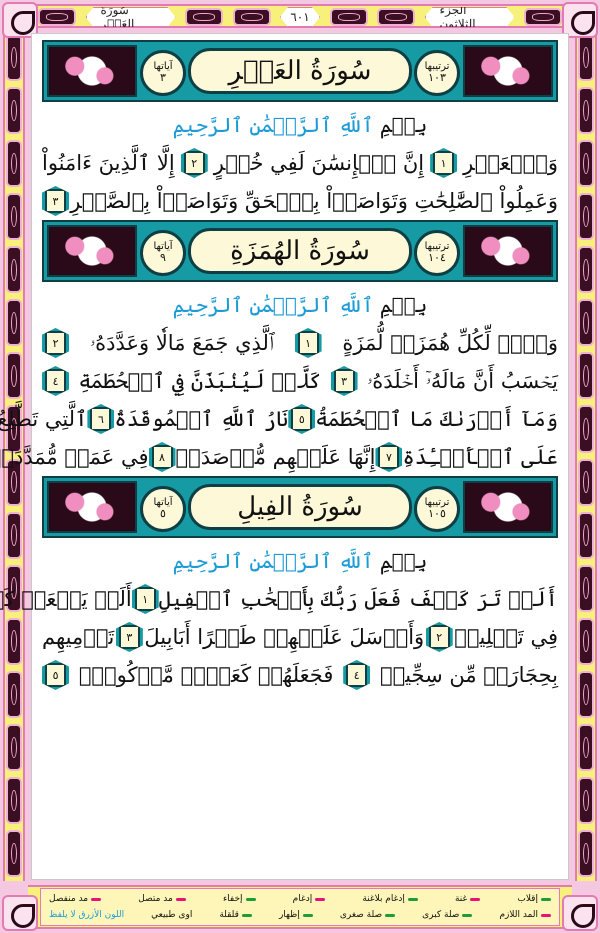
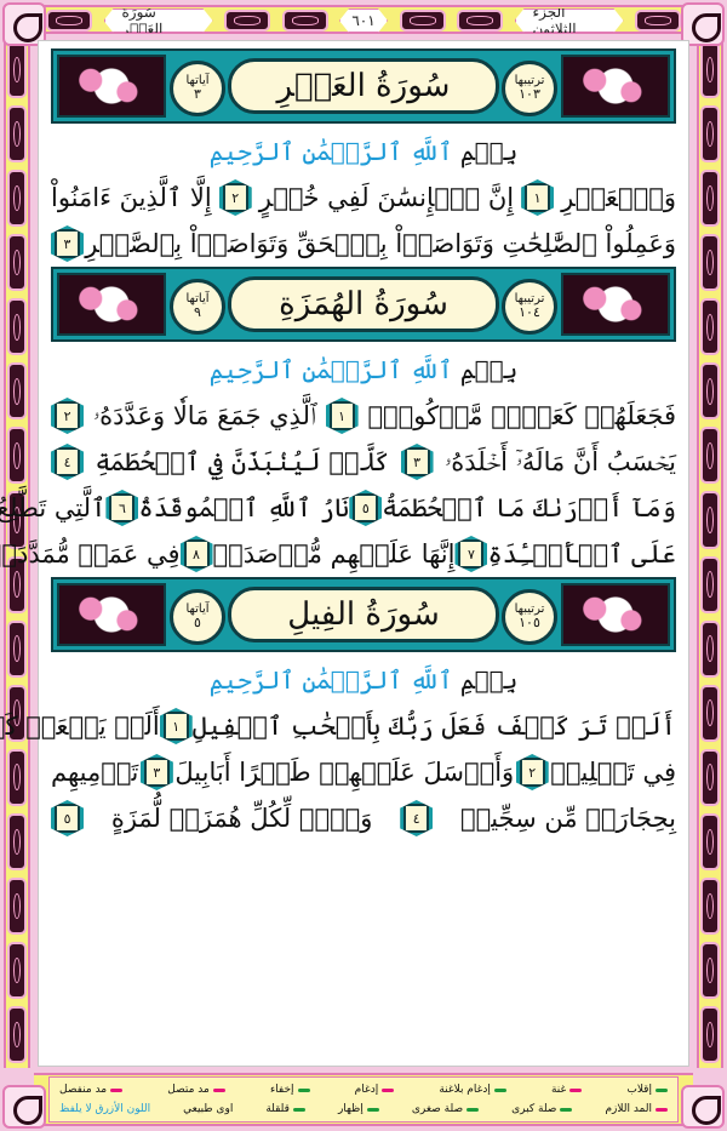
  سُورَةُ العَصۡرِ
  ٦٠١
  الجزء الثلاثون
  آياتها
  ٣
  ترتيبها
  ١٠٣
  سُورَةُ العَصۡرِ
  بِسۡمِ ٱللَّهِ ٱلرَّحۡمَٰنِ ٱلرَّحِيمِ
  وَٱلۡعَصۡرِ
  ١
  إِنَّ ٱلۡإِنسَٰنَ لَفِي خُسۡرٍ
  ٢
  إِلَّا ٱلَّذِينَ ءَامَنُواْ
  وَعَمِلُواْ ٱلصَّٰلِحَٰتِ وَتَوَاصَوۡاْ بِٱلۡحَقِّ وَتَوَاصَوۡاْ بِٱلصَّبۡرِ
  ٣
  آياتها
  ٩
  ترتيبها
  ١٠٤
  سُورَةُ الهُمَزَةِ
  بِسۡمِ ٱللَّهِ ٱلرَّحۡمَٰنِ ٱلرَّحِيمِ
- وَيۡلٞ لِّكُلِّ هُمَزَةٖ لُّمَزَةٍ
+ فَجَعَلَهُمۡ كَعَصۡفٖ مَّأۡكُولِۭ
  ١
  ٱلَّذِي جَمَعَ مَالٗا وَعَدَّدَهُۥ
  ٢
  يَحۡسَبُ أَنَّ مَالَهُۥٓ أَخۡلَدَهُۥ
  ٣
  كَلَّاۖ لَيُنۢبَذَنَّ فِ ٱلۡحُطَمَةِ
  ٤
  وَمَآ أَدۡرَىٰكَ مَا ٱلۡحُطَمَةُ
  ٥
  نَارُ ٱللَّهِ ٱلۡمُوقَدَةُ
  ٦
  ٱلَّتِي تَطَّلِعُ
  عَلَى ٱلۡأَفۡـِٔدَةِ
  ٧
  إِنَّهَا عَلَيۡهِم مُّؤۡصَدَةٞ
  ٨
  فِي عَمَدٖ مُّمَدَّدَ
  آياتها
  ٥
  ترتيبها
  ١٠٥
  سُورَةُ الفِيلِ
  بِسۡمِ ٱللَّهِ ٱلرَّحۡمَٰنِ ٱلرَّحِيمِ
  أَلَمۡ تَرَ كَيۡفَ فَعَلَ رَبُّكَ بِأَصۡحَٰبِ ٱلۡفِيلِ
  ١
  فِي تَضۡلِيلٖ
  ٢
  وَأَرۡسَلَ عَلَيۡهِمۡ طَيۡرًا أَبَابِيلَ
  ٣
  تَرۡمِيهِم
  بِحِجَارَةٖ مِّن سِجِّيلٖ
  ٤
- فَجَعَلَهُمۡ كَعَصۡفٖ مَّأۡكُولِۭ
+ وَيۡلٞ لِّكُلِّ هُمَزَةٖ لُّمَزَةٍ
  ٥
  إقلاب
  غنة
  إدغام بلاغنة
  إدغام
  إخفاء
  مد متصل
  مد منفصل
  المد اللازم
  صلة كبرى
  صلة صغرى
  إظهار
  قلقلة
  اوى طبيعي
  اللون الأزرق لا يلفظ
